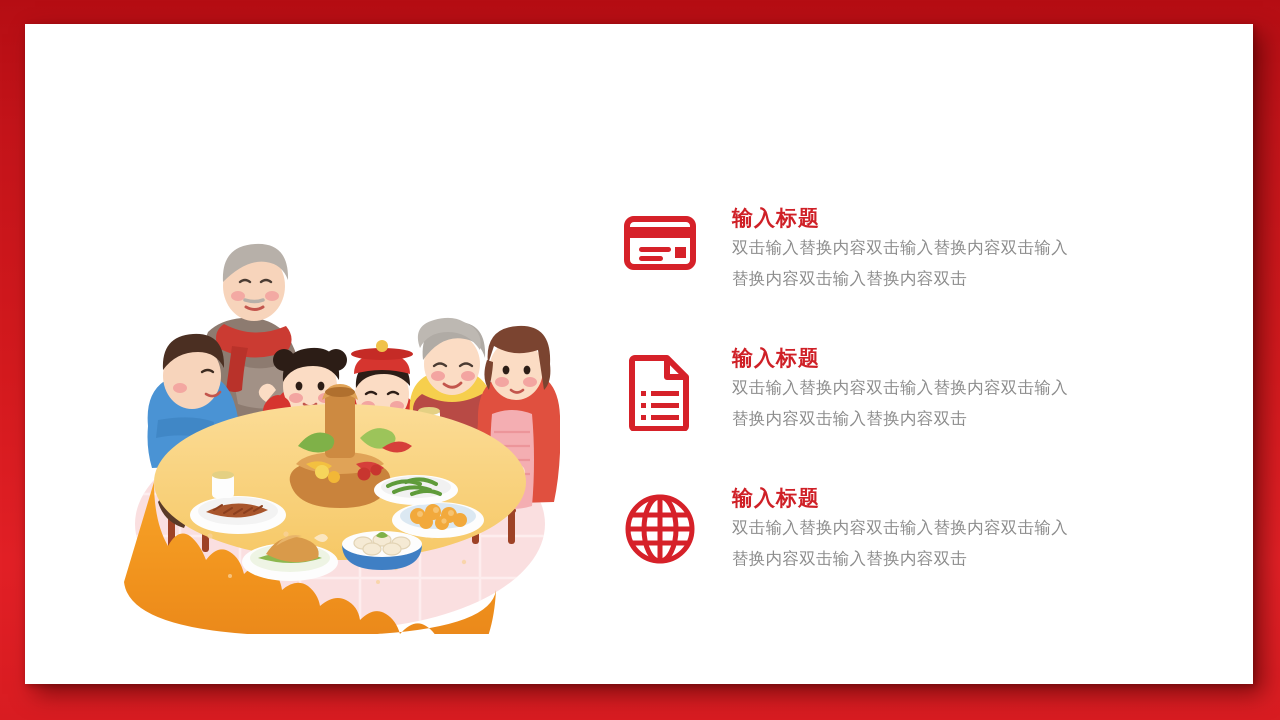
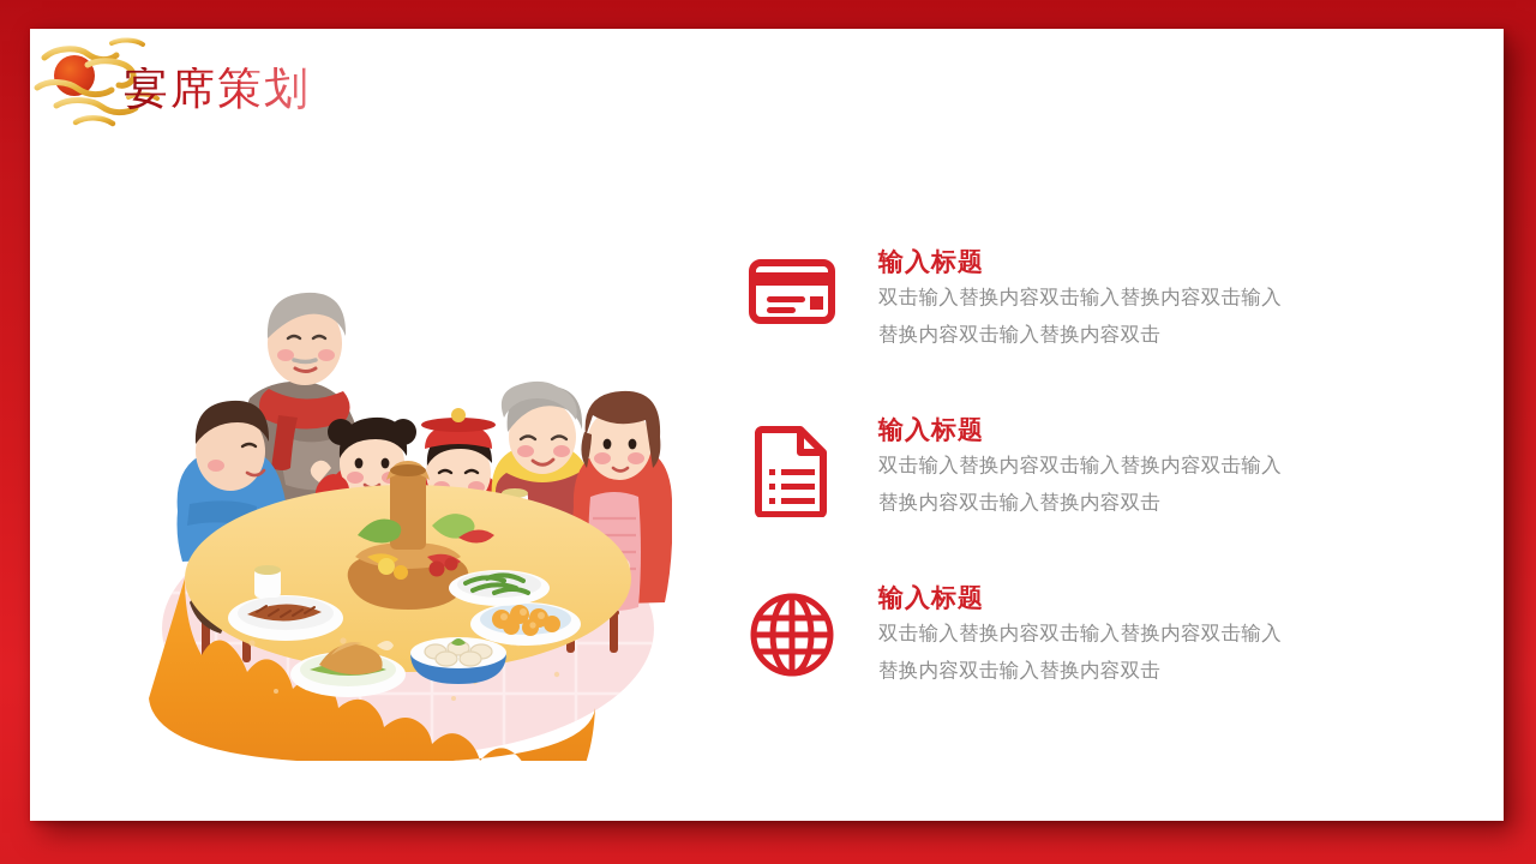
+ 宴席策划
  输入标题
  双击输入替换内容双击输入替换内容双击输入
  替换内容双击输入替换内容双击
  输入标题
  双击输入替换内容双击输入替换内容双击输入
  替换内容双击输入替换内容双击
  输入标题
  双击输入替换内容双击输入替换内容双击输入
  替换内容双击输入替换内容双击
